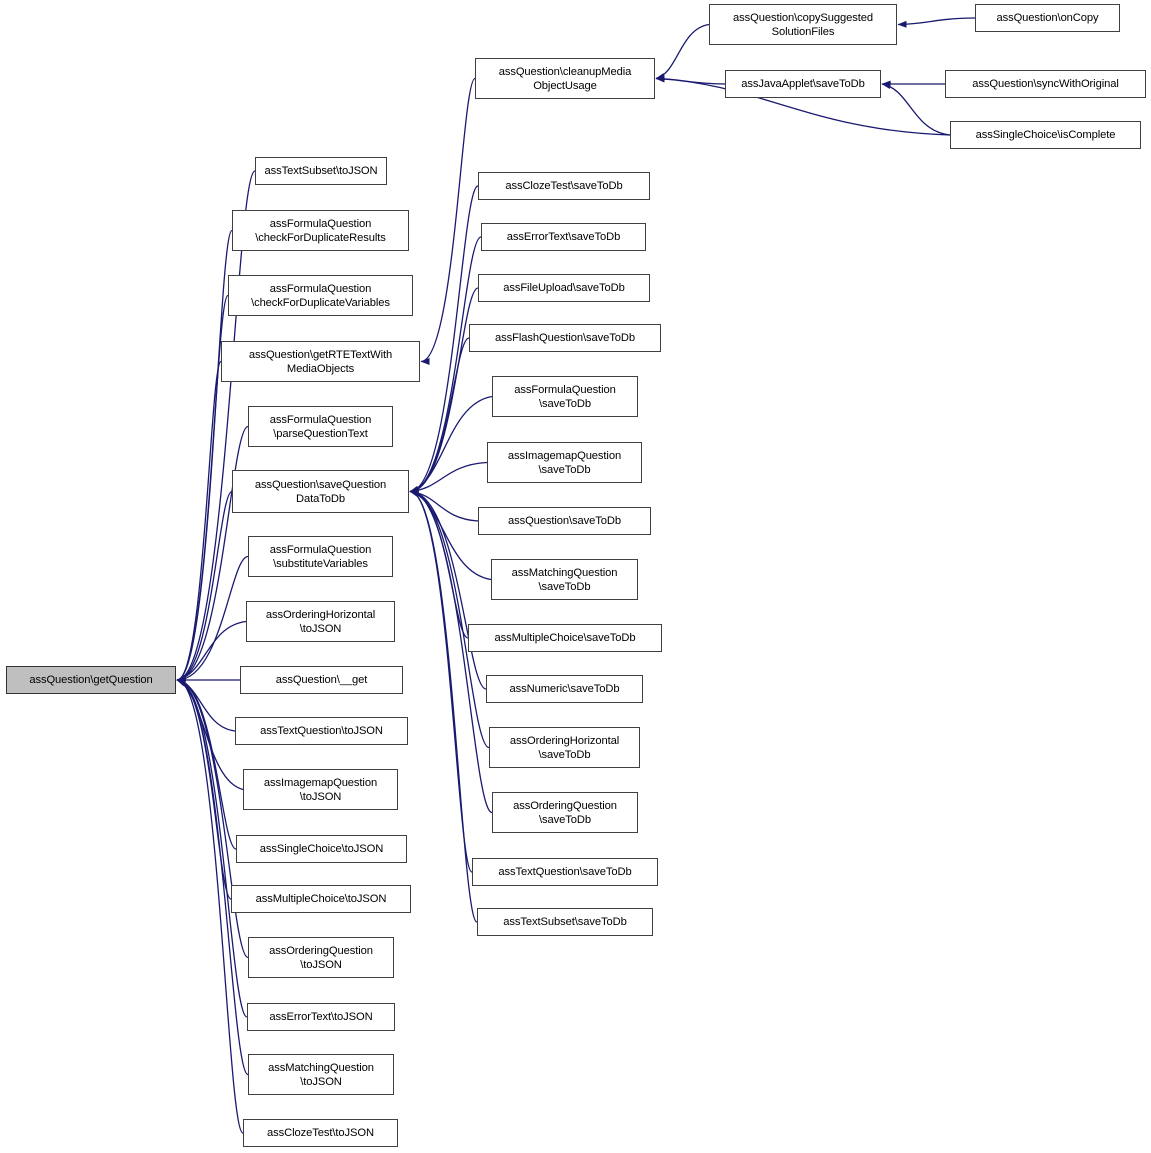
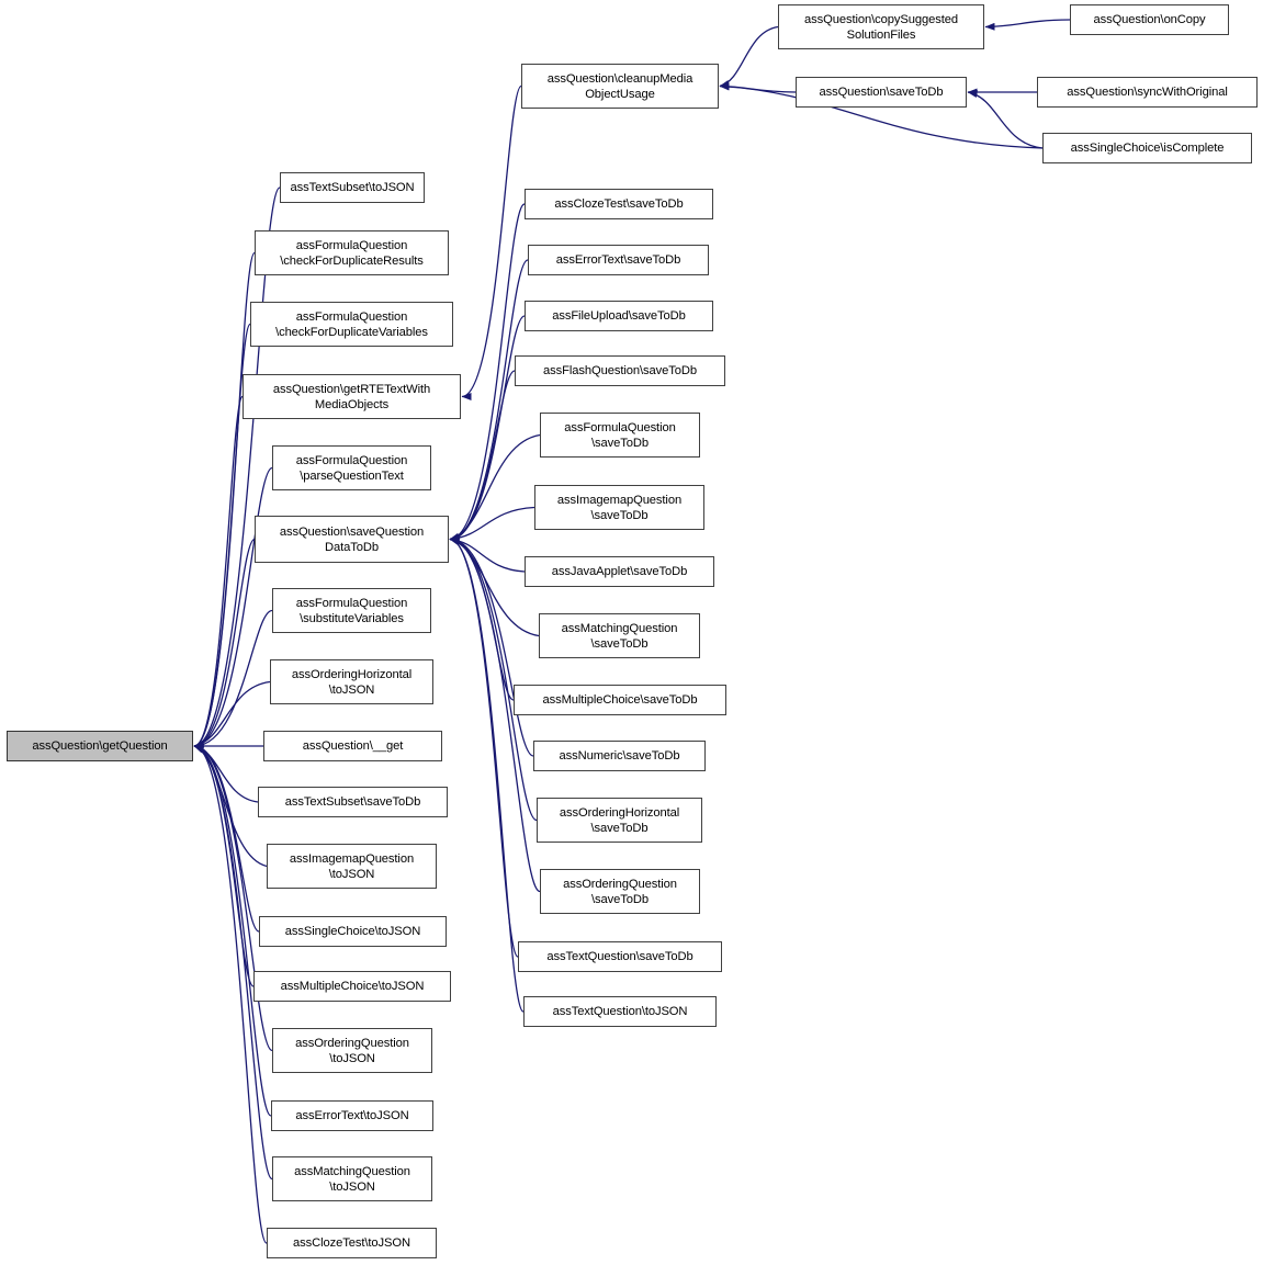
  assQuestion\getQuestion
  assQuestion\saveQuestion
  DataToDb
  assTextSubset\toJSON
  assFormulaQuestion
  \checkForDuplicateResults
  assFormulaQuestion
  \checkForDuplicateVariables
  assQuestion\getRTETextWith
  MediaObjects
  assFormulaQuestion
  \parseQuestionText
  assFormulaQuestion
  \substituteVariables
  assOrderingHorizontal
  \toJSON
  assQuestion\__get
- assTextQuestion\toJSON
+ assTextSubset\saveToDb
  assImagemapQuestion
  \toJSON
  assSingleChoice\toJSON
  assMultipleChoice\toJSON
  assOrderingQuestion
  \toJSON
  assErrorText\toJSON
  assMatchingQuestion
  \toJSON
  assClozeTest\toJSON
  assQuestion\cleanupMedia
  ObjectUsage
  assClozeTest\saveToDb
  assErrorText\saveToDb
  assFileUpload\saveToDb
  assFlashQuestion\saveToDb
  assFormulaQuestion
  \saveToDb
  assImagemapQuestion
  \saveToDb
- assQuestion\saveToDb
+ assJavaApplet\saveToDb
  assMatchingQuestion
  \saveToDb
  assMultipleChoice\saveToDb
  assNumeric\saveToDb
  assOrderingHorizontal
  \saveToDb
  assOrderingQuestion
  \saveToDb
  assTextQuestion\saveToDb
- assTextSubset\saveToDb
+ assTextQuestion\toJSON
  assQuestion\copySuggested
  SolutionFiles
- assJavaApplet\saveToDb
+ assQuestion\saveToDb
  assQuestion\onCopy
  assQuestion\syncWithOriginal
  assSingleChoice\isComplete
